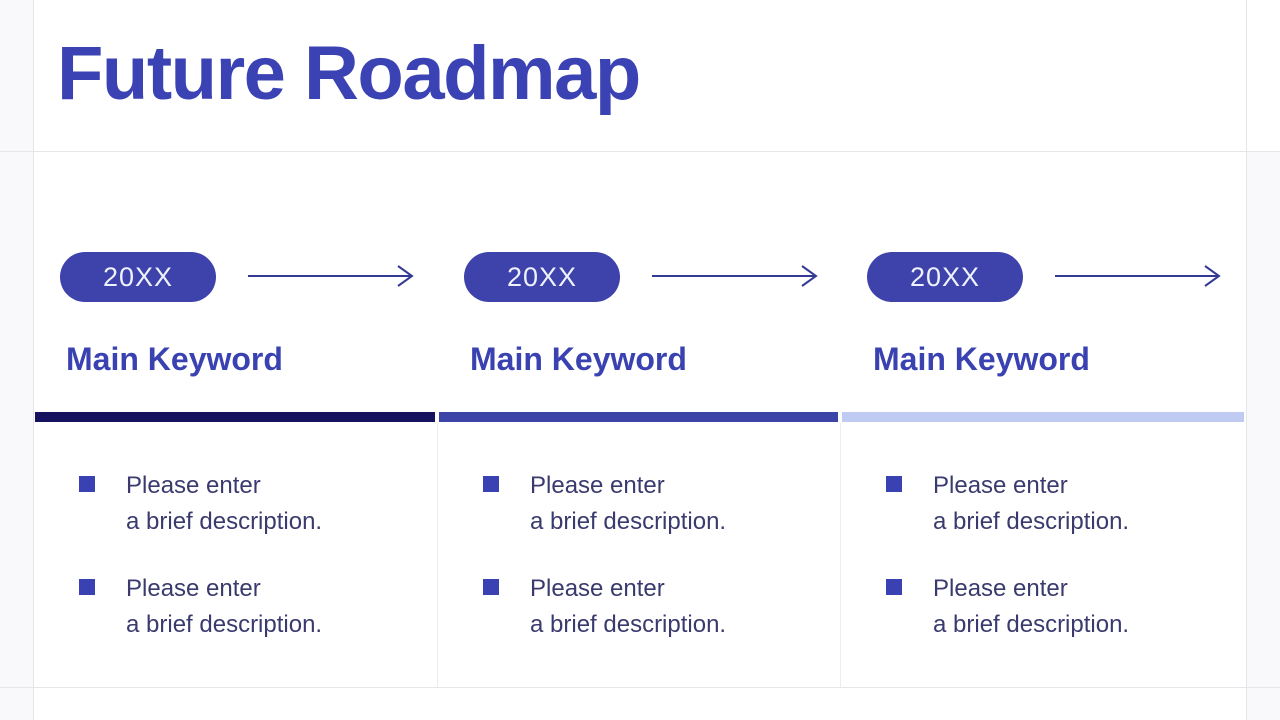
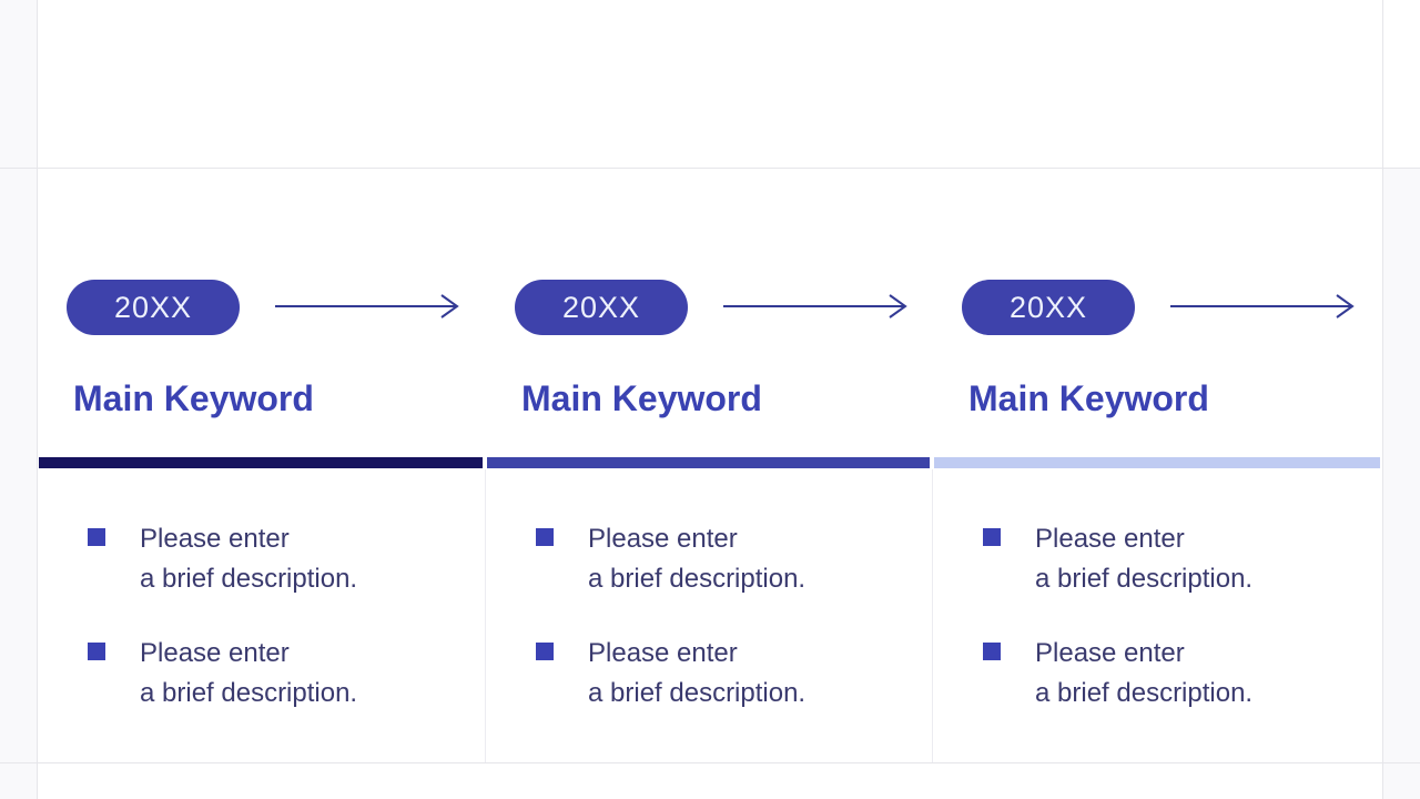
- Future Roadmap
  20XX
  Main Keyword
  Please enter
  a brief description.
  Please enter
  a brief description.
  20XX
  Main Keyword
  Please enter
  a brief description.
  Please enter
  a brief description.
  20XX
  Main Keyword
  Please enter
  a brief description.
  Please enter
  a brief description.
